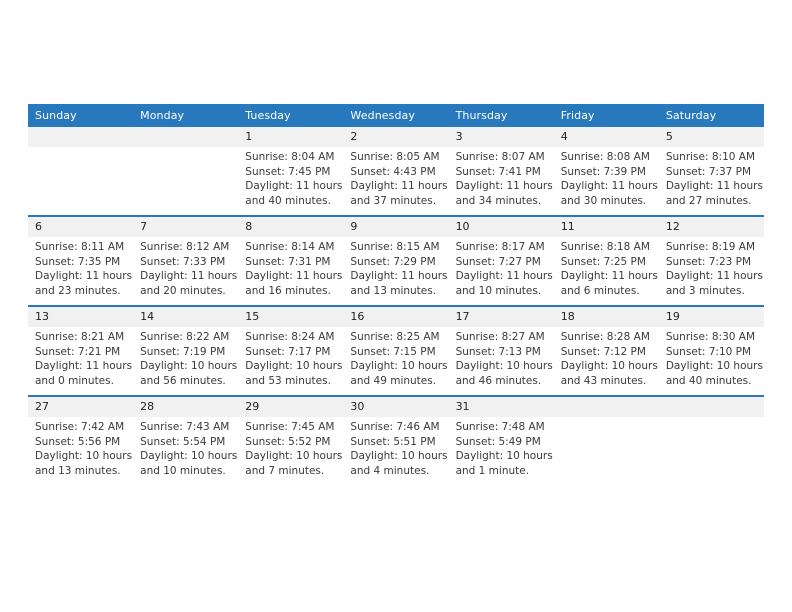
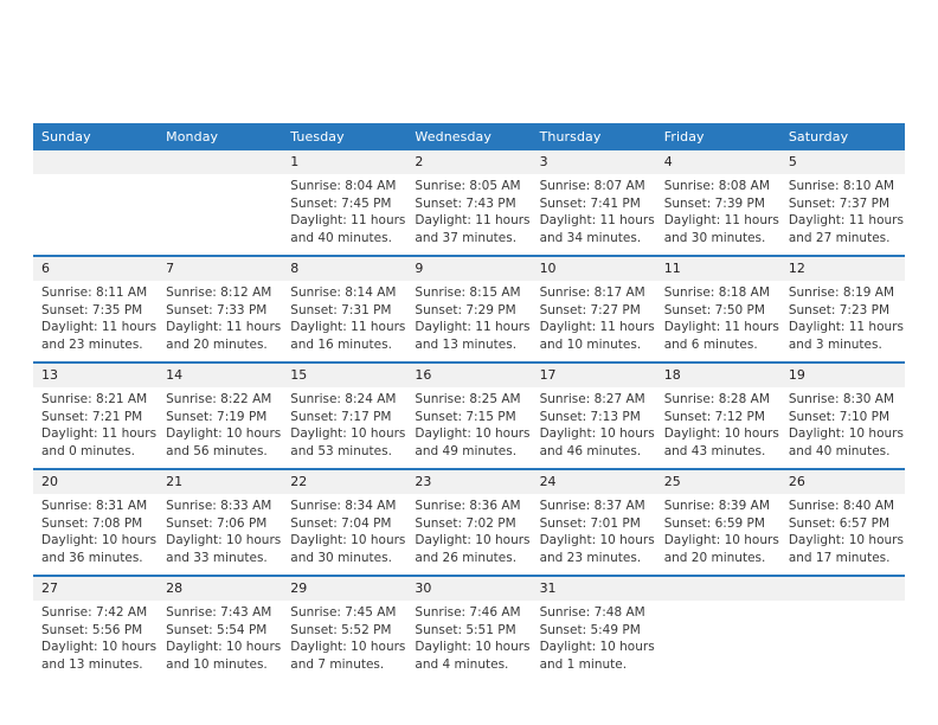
  Sunday	Monday	Tuesday	Wednesday	Thursday	Friday	Saturday
- 		1Sunrise: 8:04 AMSunset: 7:45 PMDaylight: 11 hoursand 40 minutes.	2Sunrise: 8:05 AMSunset: 4:43 PMDaylight: 11 hoursand 37 minutes.	3Sunrise: 8:07 AMSunset: 7:41 PMDaylight: 11 hoursand 34 minutes.	4Sunrise: 8:08 AMSunset: 7:39 PMDaylight: 11 hoursand 30 minutes.	5Sunrise: 8:10 AMSunset: 7:37 PMDaylight: 11 hoursand 27 minutes.
+ 		1Sunrise: 8:04 AMSunset: 7:45 PMDaylight: 11 hoursand 40 minutes.	2Sunrise: 8:05 AMSunset: 7:43 PMDaylight: 11 hoursand 37 minutes.	3Sunrise: 8:07 AMSunset: 7:41 PMDaylight: 11 hoursand 34 minutes.	4Sunrise: 8:08 AMSunset: 7:39 PMDaylight: 11 hoursand 30 minutes.	5Sunrise: 8:10 AMSunset: 7:37 PMDaylight: 11 hoursand 27 minutes.
- 6Sunrise: 8:11 AMSunset: 7:35 PMDaylight: 11 hoursand 23 minutes.	7Sunrise: 8:12 AMSunset: 7:33 PMDaylight: 11 hoursand 20 minutes.	8Sunrise: 8:14 AMSunset: 7:31 PMDaylight: 11 hoursand 16 minutes.	9Sunrise: 8:15 AMSunset: 7:29 PMDaylight: 11 hoursand 13 minutes.	10Sunrise: 8:17 AMSunset: 7:27 PMDaylight: 11 hoursand 10 minutes.	11Sunrise: 8:18 AMSunset: 7:25 PMDaylight: 11 hoursand 6 minutes.	12Sunrise: 8:19 AMSunset: 7:23 PMDaylight: 11 hoursand 3 minutes.
+ 6Sunrise: 8:11 AMSunset: 7:35 PMDaylight: 11 hoursand 23 minutes.	7Sunrise: 8:12 AMSunset: 7:33 PMDaylight: 11 hoursand 20 minutes.	8Sunrise: 8:14 AMSunset: 7:31 PMDaylight: 11 hoursand 16 minutes.	9Sunrise: 8:15 AMSunset: 7:29 PMDaylight: 11 hoursand 13 minutes.	10Sunrise: 8:17 AMSunset: 7:27 PMDaylight: 11 hoursand 10 minutes.	11Sunrise: 8:18 AMSunset: 7:50 PMDaylight: 11 hoursand 6 minutes.	12Sunrise: 8:19 AMSunset: 7:23 PMDaylight: 11 hoursand 3 minutes.
  13Sunrise: 8:21 AMSunset: 7:21 PMDaylight: 11 hoursand 0 minutes.	14Sunrise: 8:22 AMSunset: 7:19 PMDaylight: 10 hoursand 56 minutes.	15Sunrise: 8:24 AMSunset: 7:17 PMDaylight: 10 hoursand 53 minutes.	16Sunrise: 8:25 AMSunset: 7:15 PMDaylight: 10 hoursand 49 minutes.	17Sunrise: 8:27 AMSunset: 7:13 PMDaylight: 10 hoursand 46 minutes.	18Sunrise: 8:28 AMSunset: 7:12 PMDaylight: 10 hoursand 43 minutes.	19Sunrise: 8:30 AMSunset: 7:10 PMDaylight: 10 hoursand 40 minutes.
+ 20Sunrise: 8:31 AMSunset: 7:08 PMDaylight: 10 hoursand 36 minutes.	21Sunrise: 8:33 AMSunset: 7:06 PMDaylight: 10 hoursand 33 minutes.	22Sunrise: 8:34 AMSunset: 7:04 PMDaylight: 10 hoursand 30 minutes.	23Sunrise: 8:36 AMSunset: 7:02 PMDaylight: 10 hoursand 26 minutes.	24Sunrise: 8:37 AMSunset: 7:01 PMDaylight: 10 hoursand 23 minutes.	25Sunrise: 8:39 AMSunset: 6:59 PMDaylight: 10 hoursand 20 minutes.	26Sunrise: 8:40 AMSunset: 6:57 PMDaylight: 10 hoursand 17 minutes.
  27Sunrise: 7:42 AMSunset: 5:56 PMDaylight: 10 hoursand 13 minutes.	28Sunrise: 7:43 AMSunset: 5:54 PMDaylight: 10 hoursand 10 minutes.	29Sunrise: 7:45 AMSunset: 5:52 PMDaylight: 10 hoursand 7 minutes.	30Sunrise: 7:46 AMSunset: 5:51 PMDaylight: 10 hoursand 4 minutes.	31Sunrise: 7:48 AMSunset: 5:49 PMDaylight: 10 hoursand 1 minute.
